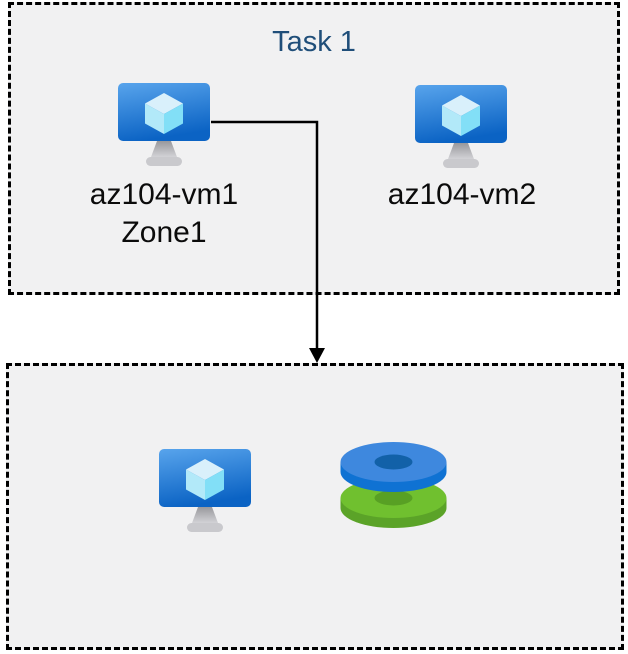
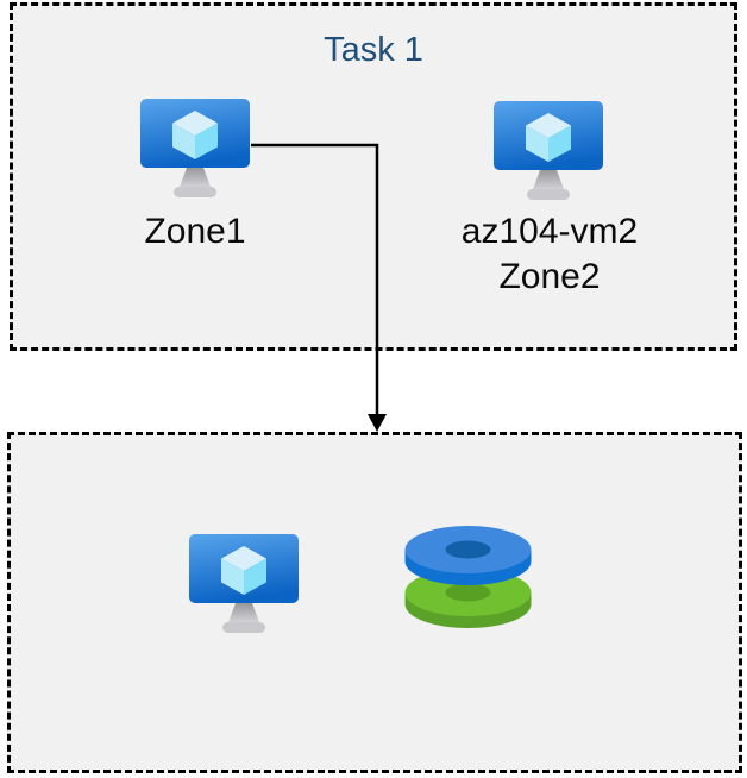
  Task 1
- az104-vm1
  Zone1
  az104-vm2
+ Zone2
